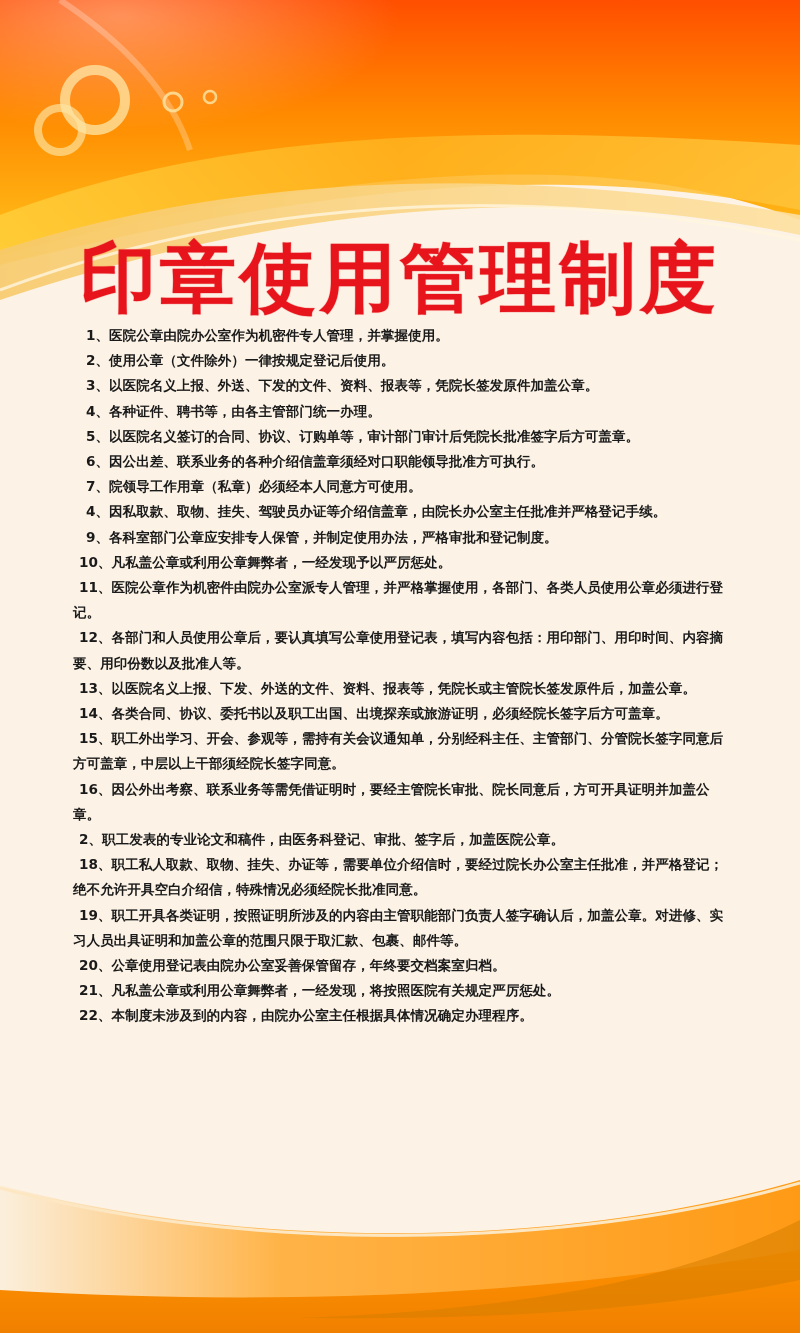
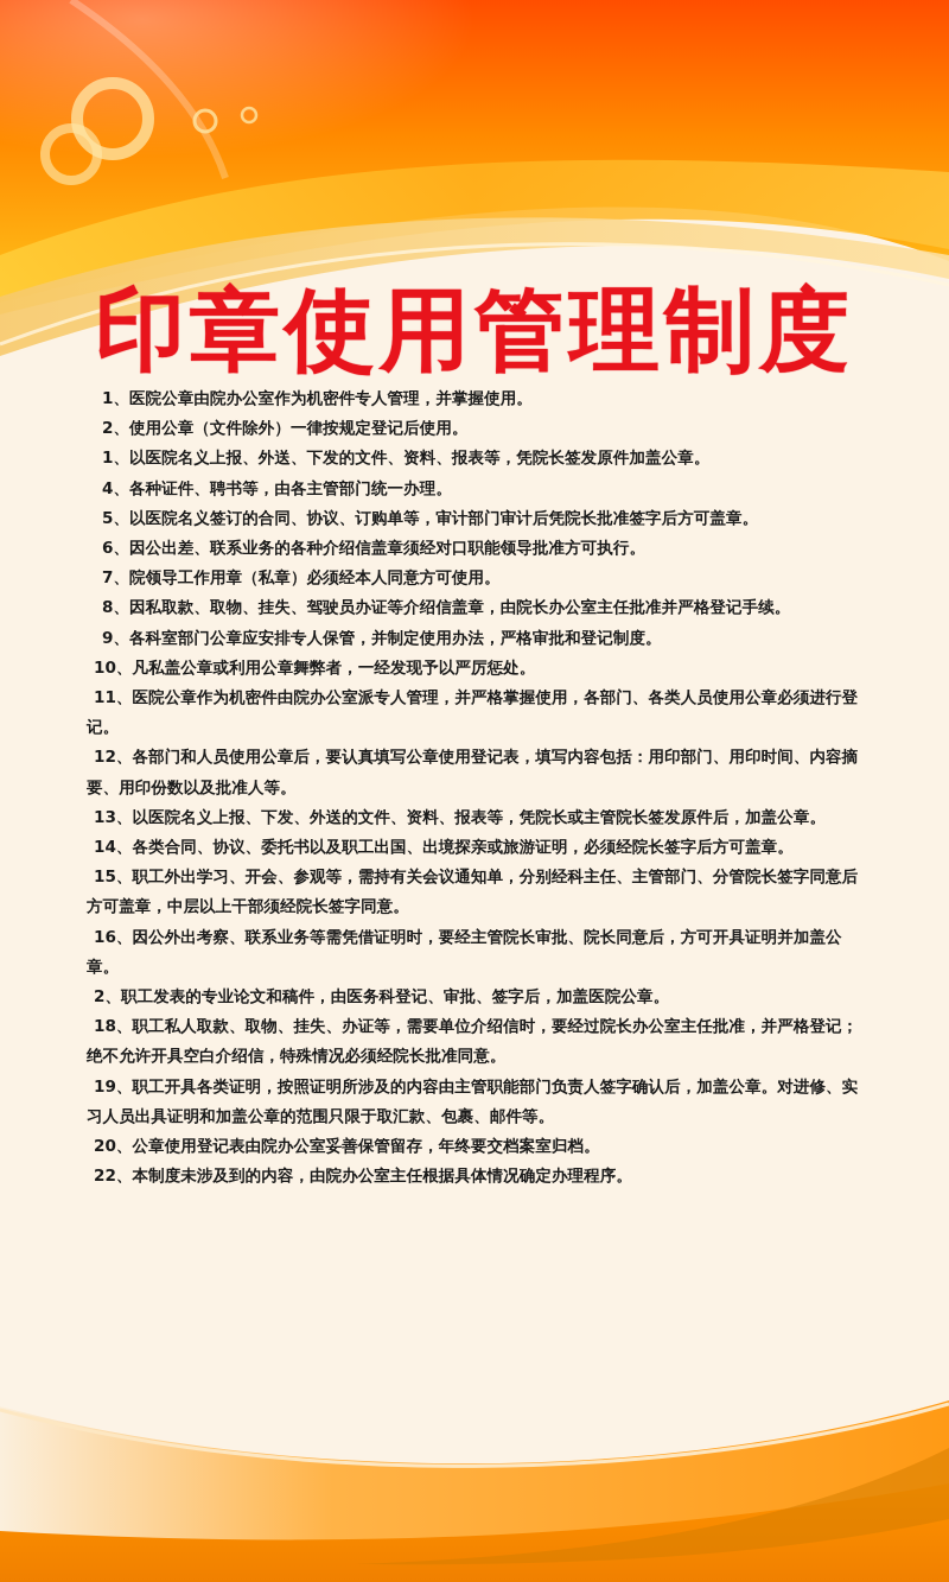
  印章使用管理制度
  1、医院公章由院办公室作为机密件专人管理，并掌握使用。
  2、使用公章（文件除外）一律按规定登记后使用。
- 3、以医院名义上报、外送、下发的文件、资料、报表等，凭院长签发原件加盖公章。
+ 1、以医院名义上报、外送、下发的文件、资料、报表等，凭院长签发原件加盖公章。
  4、各种证件、聘书等，由各主管部门统一办理。
  5、以医院名义签订的合同、协议、订购单等，审计部门审计后凭院长批准签字后方可盖章。
  6、因公出差、联系业务的各种介绍信盖章须经对口职能领导批准方可执行。
  7、院领导工作用章（私章）必须经本人同意方可使用。
- 4、因私取款、取物、挂失、驾驶员办证等介绍信盖章，由院长办公室主任批准并严格登记手续。
+ 8、因私取款、取物、挂失、驾驶员办证等介绍信盖章，由院长办公室主任批准并严格登记手续。
  9、各科室部门公章应安排专人保管，并制定使用办法，严格审批和登记制度。
  10、凡私盖公章或利用公章舞弊者，一经发现予以严厉惩处。
  11、医院公章作为机密件由院办公室派专人管理，并严格掌握使用，各部门、各类人员使用公章必须进行登记。
  12、各部门和人员使用公章后，要认真填写公章使用登记表，填写内容包括：用印部门、用印时间、内容摘要、用印份数以及批准人等。
  13、以医院名义上报、下发、外送的文件、资料、报表等，凭院长或主管院长签发原件后，加盖公章。
  14、各类合同、协议、委托书以及职工出国、出境探亲或旅游证明，必须经院长签字后方可盖章。
  15、职工外出学习、开会、参观等，需持有关会议通知单，分别经科主任、主管部门、分管院长签字同意后方可盖章，中层以上干部须经院长签字同意。
  16、因公外出考察、联系业务等需凭借证明时，要经主管院长审批、院长同意后，方可开具证明并加盖公章。
  2、职工发表的专业论文和稿件，由医务科登记、审批、签字后，加盖医院公章。
  18、职工私人取款、取物、挂失、办证等，需要单位介绍信时，要经过院长办公室主任批准，并严格登记；绝不允许开具空白介绍信，特殊情况必须经院长批准同意。
  19、职工开具各类证明，按照证明所涉及的内容由主管职能部门负责人签字确认后，加盖公章。对进修、实习人员出具证明和加盖公章的范围只限于取汇款、包裹、邮件等。
  20、公章使用登记表由院办公室妥善保管留存，年终要交档案室归档。
- 21、凡私盖公章或利用公章舞弊者，一经发现，将按照医院有关规定严厉惩处。
  22、本制度未涉及到的内容，由院办公室主任根据具体情况确定办理程序。
